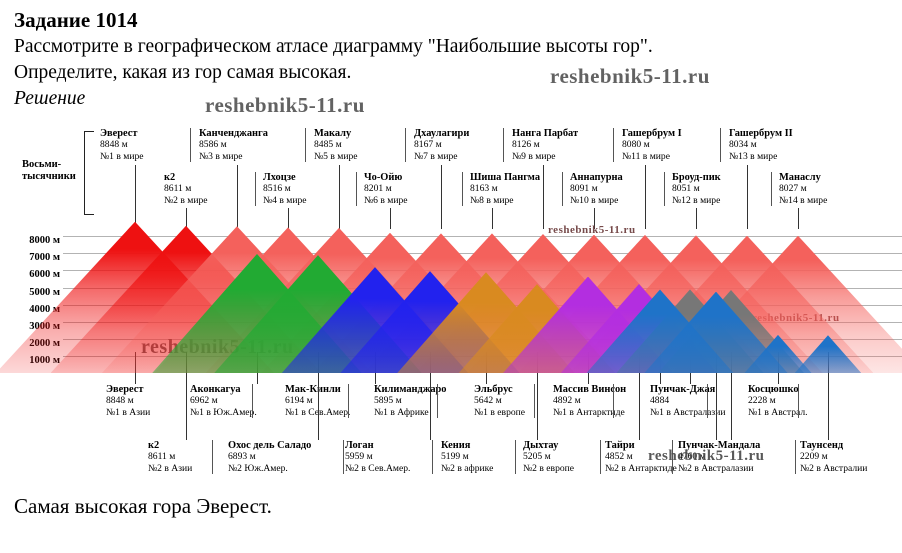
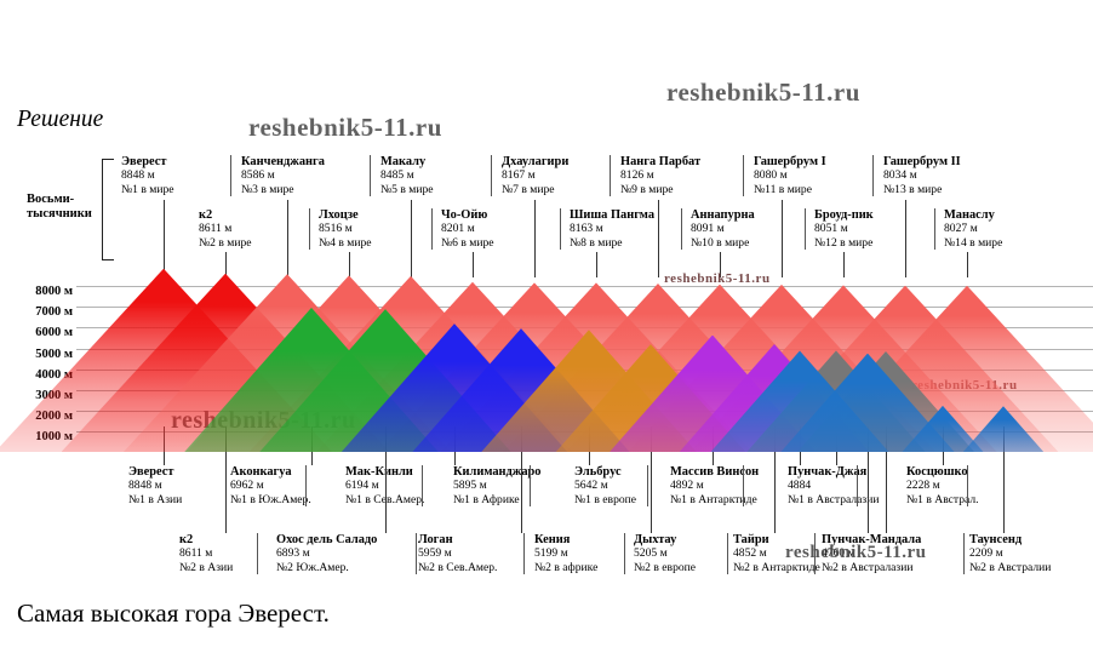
- Задание 1014
- Рассмотрите в географическом атласе диаграмму "Наибольшие высоты гор".
- Определите, какая из гор самая высокая.
  Решение
  reshebnik5-11.ru
  reshebnik5-11.ru
  Восьми-
  тысячники
  Эверест
  8848 м
  №1 в мире
  Канченджанга
  8586 м
  №3 в мире
  Макалу
  8485 м
  №5 в мире
  Дхаулагири
  8167 м
  №7 в мире
  Нанга Парбат
  8126 м
  №9 в мире
  Гашербрум I
  8080 м
  №11 в мире
  Гашербрум II
  8034 м
  №13 в мире
  к2
  8611 м
  №2 в мире
  Лхоцзе
  8516 м
  №4 в мире
  Чо-Ойю
  8201 м
  №6 в мире
  Шиша Пангма
  8163 м
  №8 в мире
  Аннапурна
  8091 м
  №10 в мире
  Броуд-пик
  8051 м
  №12 в мире
  Манаслу
  8027 м
  №14 в мире
  8000 м
  7000 м
  6000 м
  5000 м
  4000
  reshebnik5-11.ru
  Эверест
  8848 м
  №1 в Азии
  Аконкагуа
  6962 м
  №1 в Юж.Аме.
  Мак-Кинли
  6194 м
  №1 в Сев.Амер.
  Килиманджаро
  5895 м
  №1 в Африке
  Эльбрус
  5642 м
  №1 в европе
  Массив Винон
  4892 м
  №1 в Антарктде
  Пунчак-Джя
  4884
  №1 в Австралазии
  Косцюшко
  2228 м
  №1 в Австрл.
  к2
  8611 м
  №2 в Азии
  Охос дель Саладо
  6893 м
  №2 Юж.Амер.
  Логан
  5959 м
  №2 в Сев.Амер.
  Кения
  5199 м
  №2 в афpике
  Дыхтау
  5205 м
  №2 в европе
  Тайри
  4852 м
  №2 в Антарктиде
  Пунчак-Мандала
  4760 м
  №2 в Австралазии
  Таунсенд
  2209 м
  №2 в Австралии
  reshebnik5-11.ru
  Самая высокая гора Эверест.
